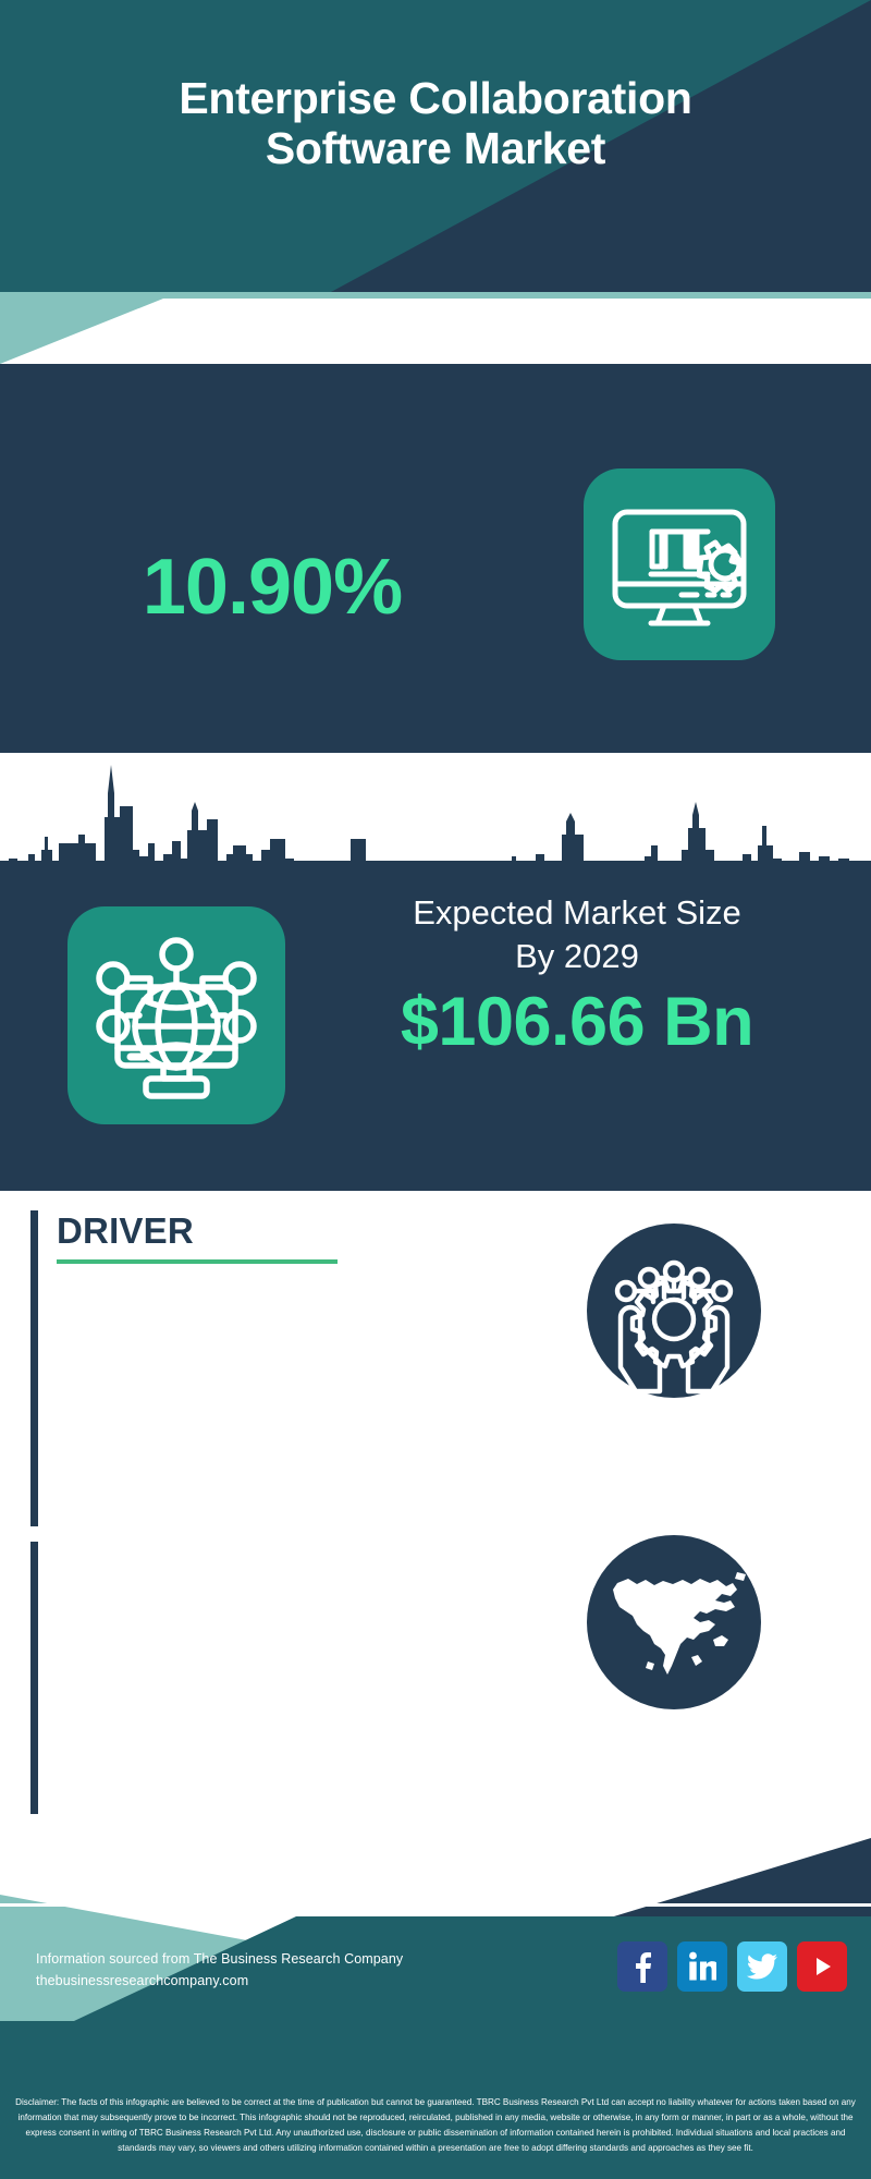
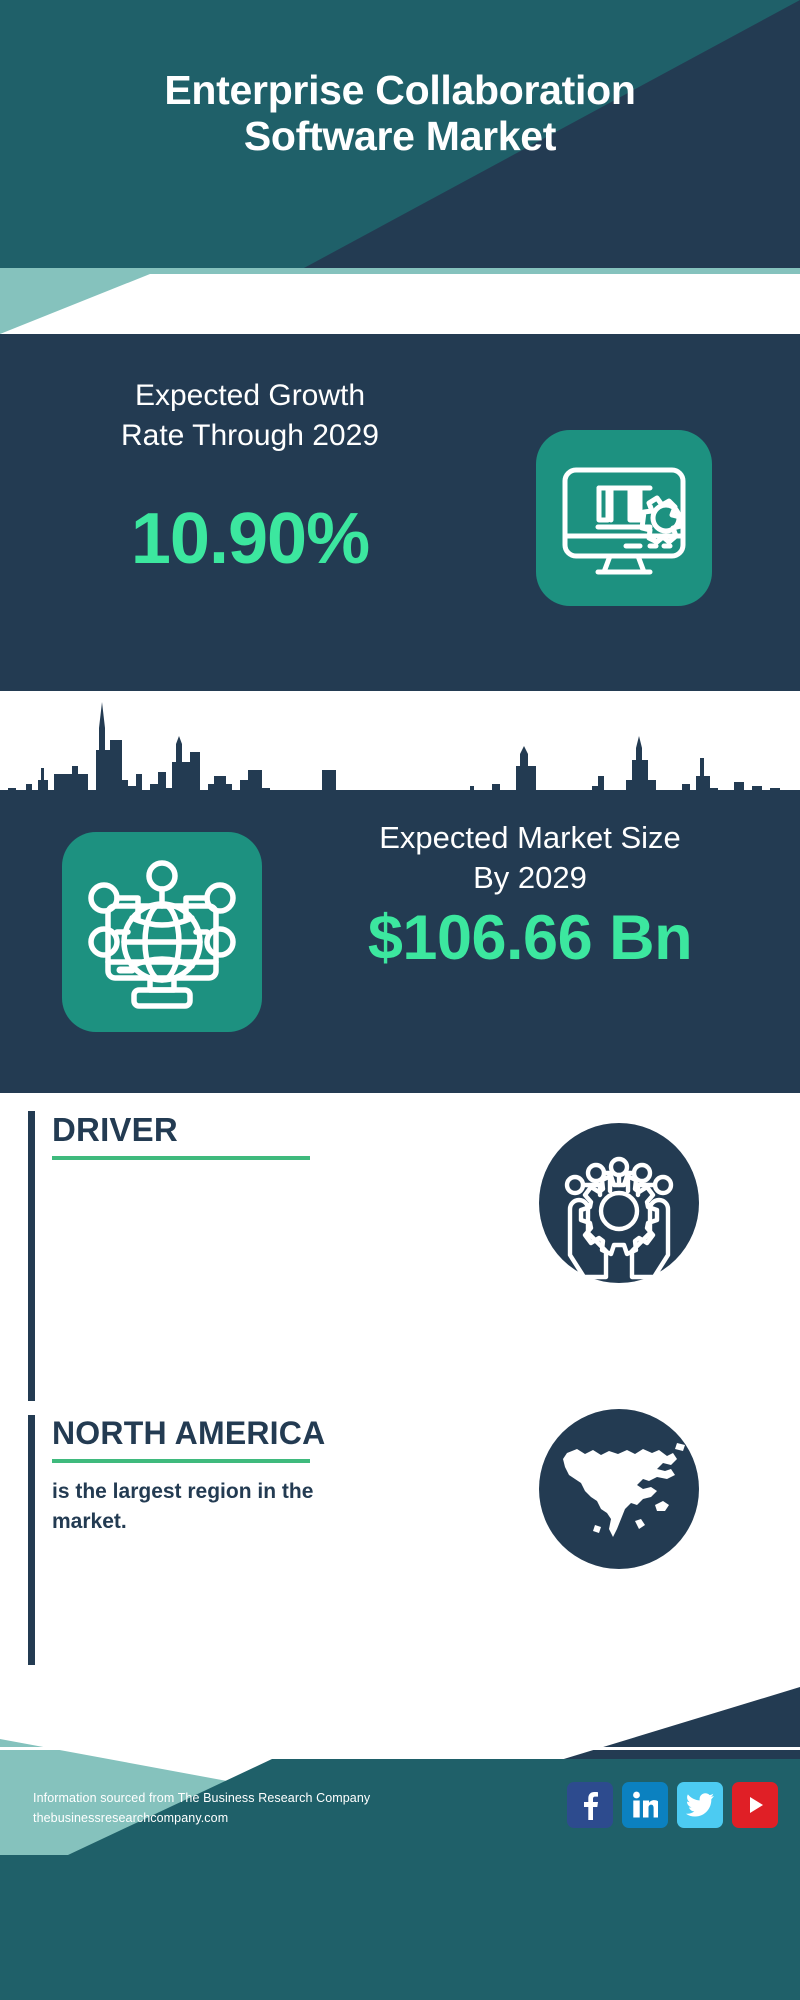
  Enterprise Collaboration
  Software Market
+ Expected Growth
+ Rate Through 2029
  10.90%
  Expected Market Size
  By 2029
  $106.66 Bn
  DRIVER
+ NORTH AMERICA
+ is the largest region in the market.
  Information sourced from The Business Research Company
  thebusinessresearchcompany.com
- Disclaimer: The facts of this infographic are believed to be correct at the time of publication but cannot be guaranteed. TBRC Business Research Pvt Ltd can accept no liability whatever for actions taken based on any information that may subsequently prove to be incorrect. This infographic should not be reproduced, reirculated, published in any media, website or otherwise, in any form or manner, in part or as a whole, without the express consent in writing of TBRC Business Research Pvt Ltd. Any unauthorized use, disclosure or public dissemination of information contained herein is prohibited. Individual situations and local practices and standards may vary, so viewers and others utilizing information contained within a presentation are free to adopt differing standards and approaches as they see fit.
